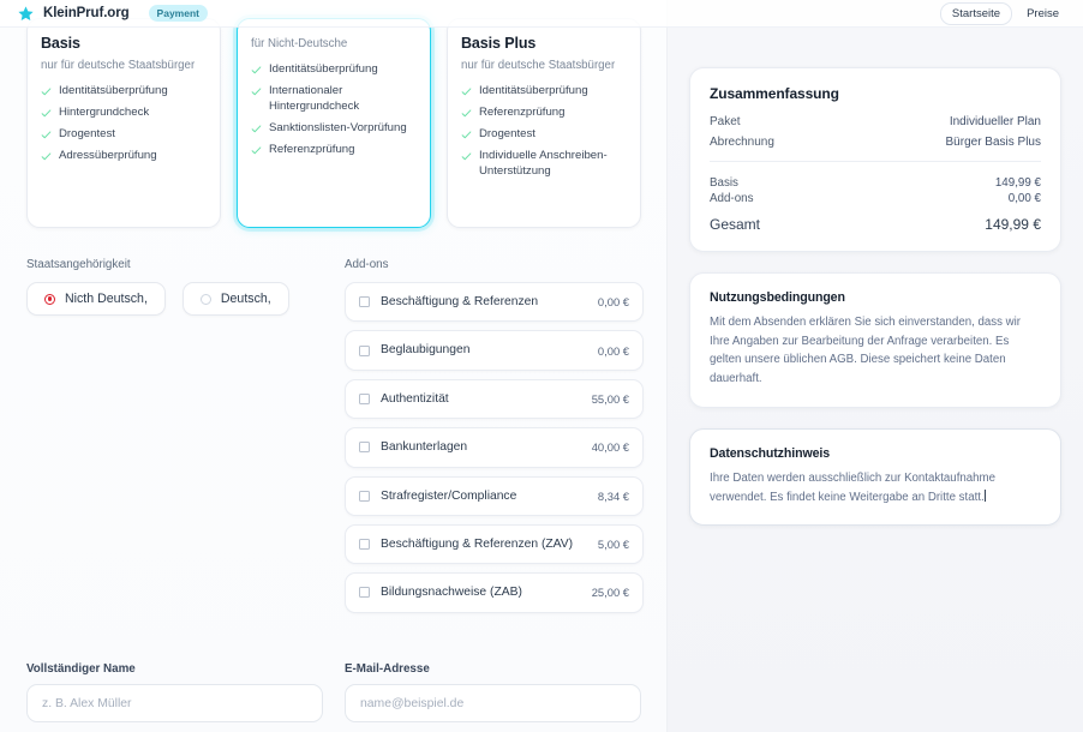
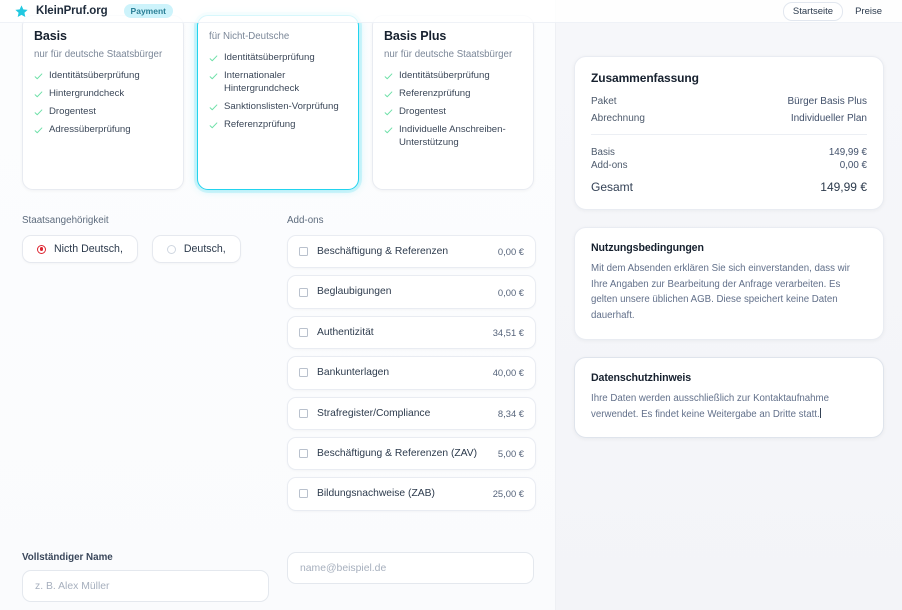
  Basis
  nur für deutsche Staatsbürger
  Identitätsüberprüfung
  Hintergrundcheck
  Drogentest
  Adressüberprüfung
  für Nicht-Deutsche
  Identitätsüberprüfung
  Internationaler Hintergrundcheck
  Sanktionslisten-Vorprüfung
  Referenzprüfung
  Basis Plus
  nur für deutsche Staatsbürger
  Identitätsüberprüfung
  Referenzprüfung
  Drogentest
  Individuelle Anschreiben-Unterstützung
  Staatsangehörigkeit
  Nicth Deutsch,
  Deutsch,
  Add-ons
  Beschäftigung & Referenzen
  0,00 €
  Beglaubigungen
  0,00 €
  Authentizität
- 55,00 €
+ 34,51 €
  Bankunterlagen
  40,00 €
  Strafregister/Compliance
  8,34 €
  Beschäftigung & Referenzen (ZAV)
  5,00 €
  Bildungsnachweise (ZAB)
  25,00 €
  Vollständiger Name
  z. B. Alex Müller
- E-Mail-Adresse
  name@beispiel.de
  Zusammenfassung
  Paket
- Individueller Plan
+ Bürger Basis Plus
  Abrechnung
- Bürger Basis Plus
+ Individueller Plan
  Basis
  149,99 €
  Add-ons
  0,00 €
  Gesamt
  149,99 €
  Nutzungsbedingungen
  Mit dem Absenden erklären Sie sich einverstanden, dass wir Ihre Angaben zur Bearbeitung der Anfrage verarbeiten. Es gelten unsere üblichen AGB. Diese speichert keine Daten dauerhaft.
  Datenschutzhinweis
  Ihre Daten werden ausschließlich zur Kontaktaufnahme verwendet. Es findet keine Weitergabe an Dritte statt.
  KleinPruf.org
  Payment
  Startseite
  Preise
